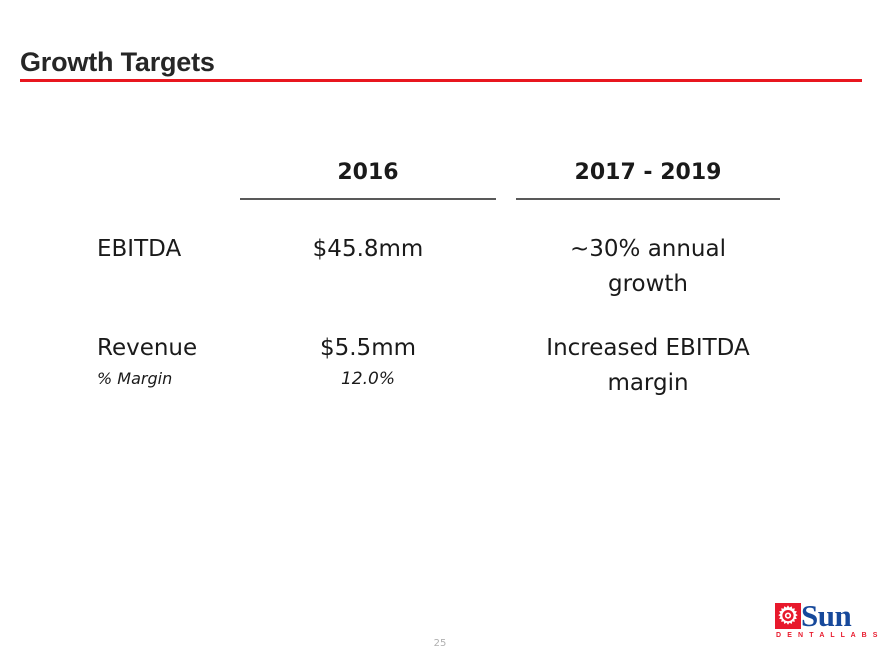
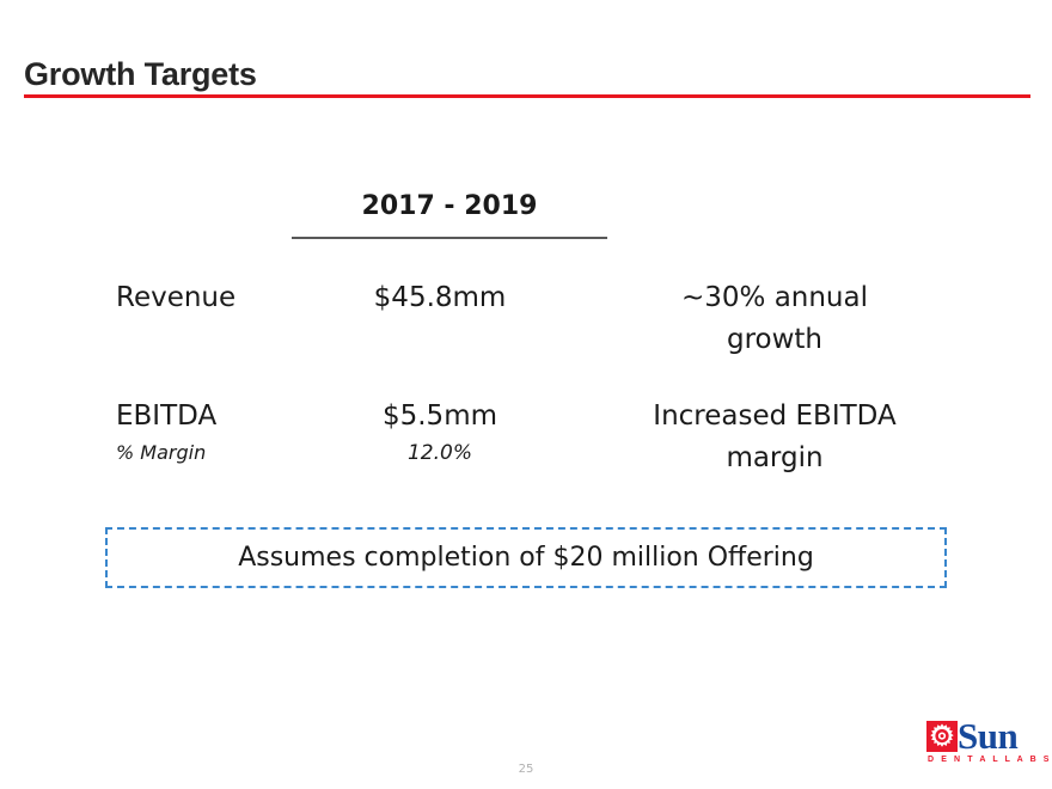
  Growth Targets
- 2016
  2017 - 2019
- EBITDA
+ Revenue
  $45.8mm
  ~30% annual
  growth
- Revenue
+ EBITDA
  % Margin
  $5.5mm
  12.0%
  Increased EBITDA
  margin
+ Assumes completion of $20 million Offering
  25
  Sun
